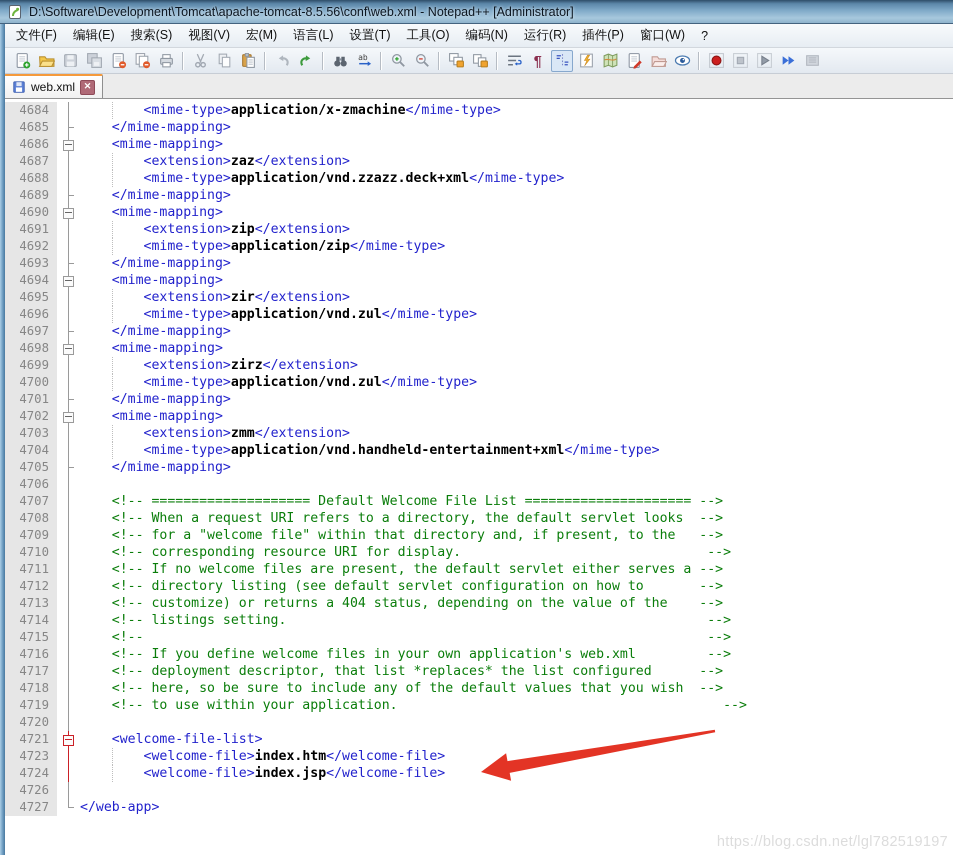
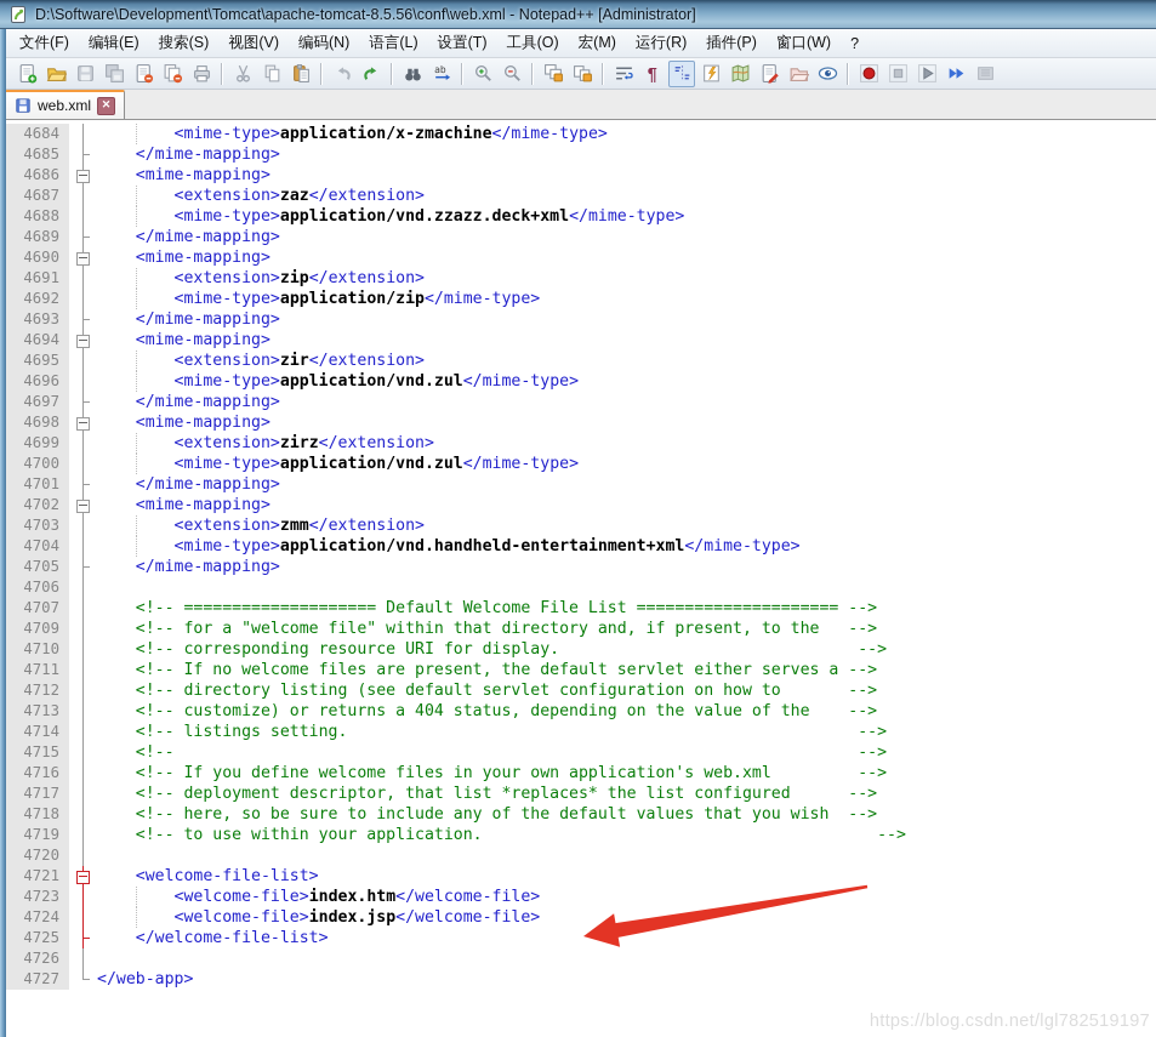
  D:\Software\Development\Tomcat\apache-tomcat-8.5.56\conf\web.xml - Notepad++ [Administrator]
  文件(F)
  编辑(E)
  搜索(S)
  视图(V)
- 宏(M)
+ 编码(N)
  语言(L)
  设置(T)
  工具(O)
- 编码(N)
+ 宏(M)
  运行(R)
  插件(P)
  窗口(W)
  ?
  ab
  ¶
  web.xml
  ✕
  4684
  <mime-type>application/x-zmachine</mime-type>
  4685
  </mime-mapping>
  4686
  <mime-mapping>
  4687
  <extension>zaz</extension>
  4688
  <mime-type>application/vnd.zzazz.deck+xml</mime-type>
  4689
  </mime-mapping>
  4690
  <mime-mapping>
  4691
  <extension>zip</extension>
  4692
  <mime-type>application/zip</mime-type>
  4693
  </mime-mapping>
  4694
  <mime-mapping>
  4695
  <extension>zir</extension>
  4696
  <mime-type>application/vnd.zul</mime-type>
  4697
  </mime-mapping>
  4698
  <mime-mapping>
  4699
  <extension>zirz</extension>
  4700
  <mime-type>application/vnd.zul</mime-type>
  4701
  </mime-mapping>
  4702
  <mime-mapping>
  4703
  <extension>zmm</extension>
  4704
  <mime-type>application/vnd.handheld-entertainment+xml</mime-type>
  4705
  </mime-mapping>
  4706
  4707
  <!-- ==================== Default Welcome File List ===================== -->
- 4708
- <!-- When a request URI refers to a directory, the default servlet looks -->
  4709
  <!-- for a "welcome file" within that directory and, if present, to the -->
  4710
  <!-- corresponding resource URI for display. -->
  4711
  <!-- If no welcome files are present, the default servlet either serves a -->
  4712
  <!-- directory listing (see default servlet configuration on how to -->
  4713
  <!-- customize) or returns a 404 status, depending on the value of the -->
  4714
  <!-- listings setting. -->
  4715
  <!-- -->
  4716
  <!-- If you define welcome files in your own application's web.xml -->
  4717
  <!-- deployment descriptor, that list *replaces* the list configured -->
  4718
  <!-- here, so be sure to include any of the default values that you wish -->
  4719
  <!-- to use within your application. -->
  4720
  4721
  <welcome-file-list>
  4723
  <welcome-file>index.htm</welcome-file>
  4724
  <welcome-file>index.jsp</welcome-file>
+ 4725
+ </welcome-file-list>
  4726
  4727
  </web-app>
  https://blog.csdn.net/lgl782519197
